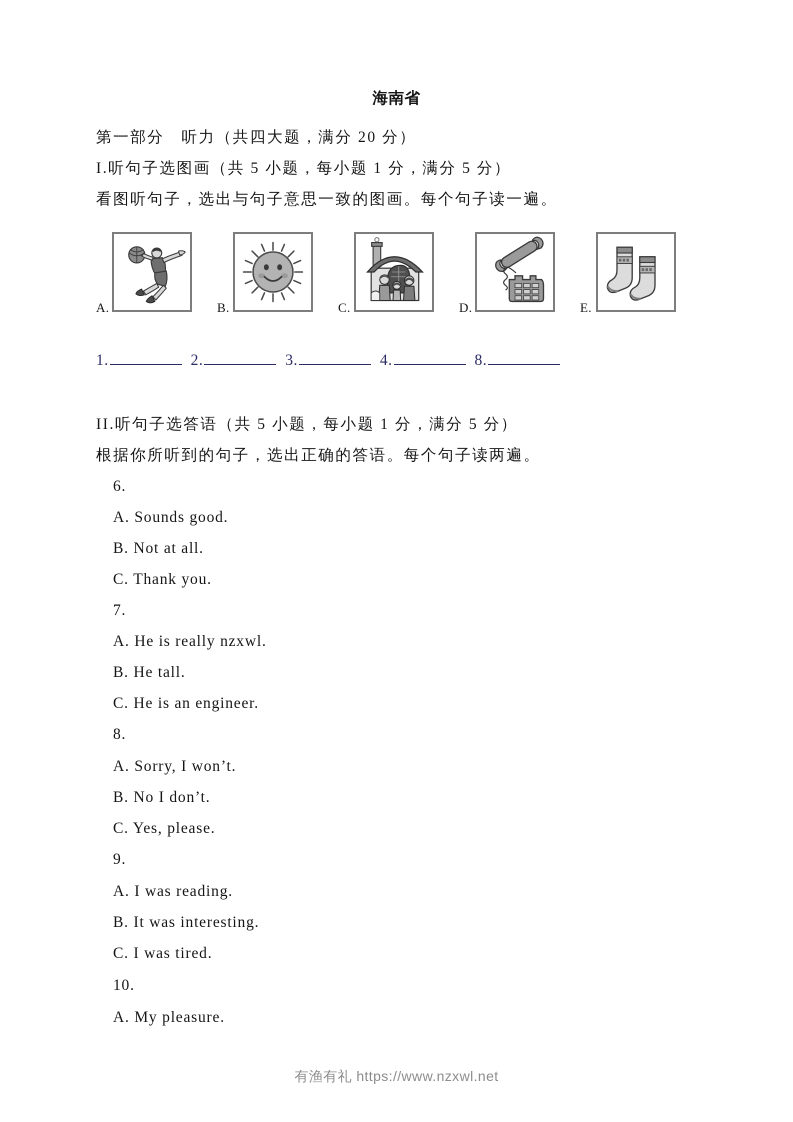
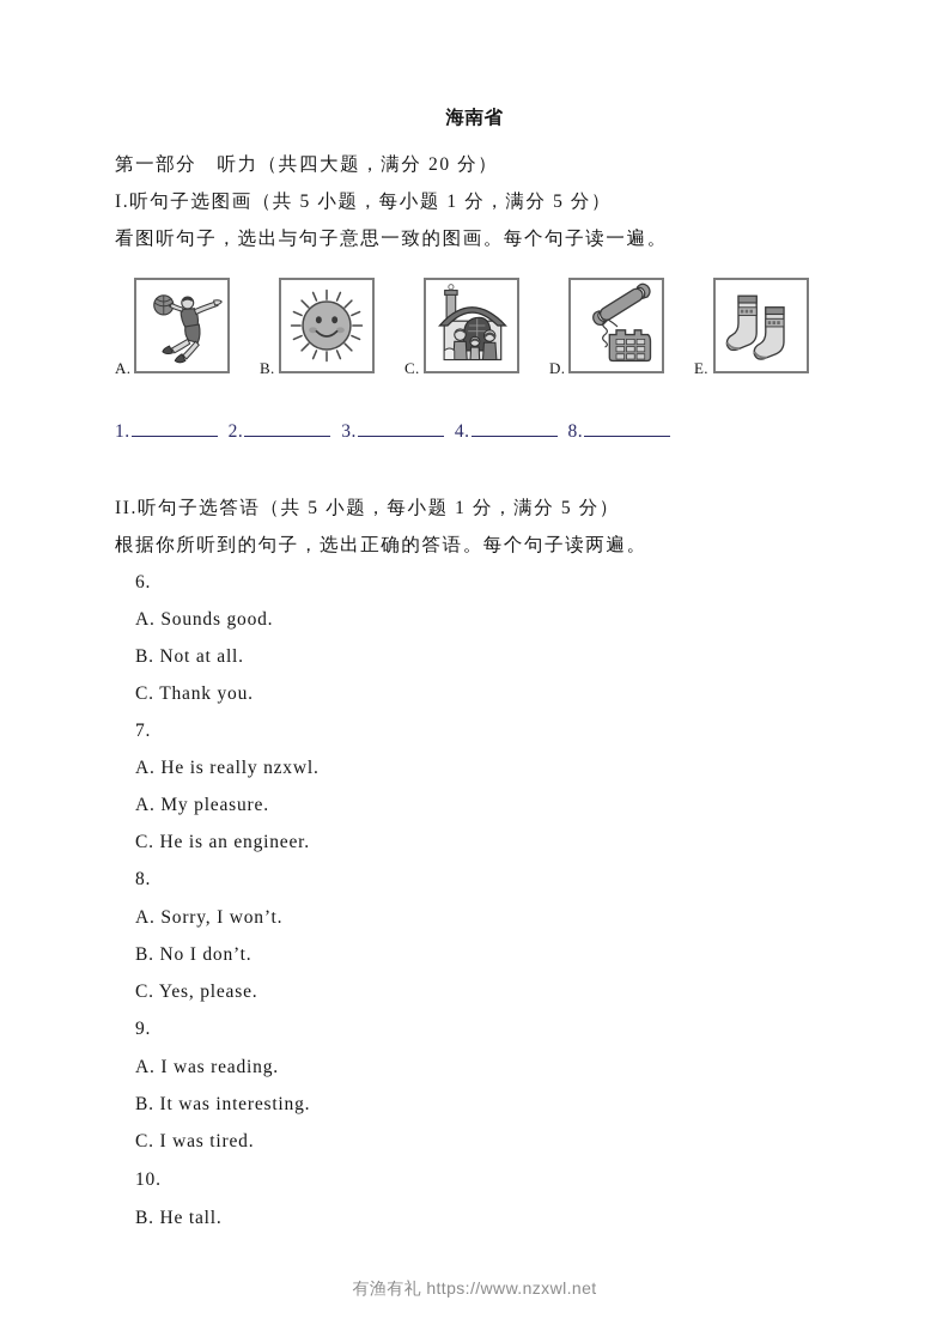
  海南省
  第一部分 听力（共四大题，满分 20 分）
  I.听句子选图画（共 5 小题，每小题 1 分，满分 5 分）
  看图听句子，选出与句子意思一致的图画。每个句子读一遍。
  A.
  B.
  C.
  D.
  E.
  1. 2. 3. 4. 8.
  II.听句子选答语（共 5 小题，每小题 1 分，满分 5 分）
  根据你所听到的句子，选出正确的答语。每个句子读两遍。
  6.
  A. Sounds good.
  B. Not at all.
  C. Thank you.
  7.
  A. He is really nzxwl.
- B. He tall.
+ A. My pleasure.
  C. He is an engineer.
  8.
  A. Sorry, I won’t.
  B. No I don’t.
  C. Yes, please.
  9.
  A. I was reading.
  B. It was interesting.
  C. I was tired.
  10.
- A. My pleasure.
+ B. He tall.
  有渔有礼 https://www.nzxwl.net
